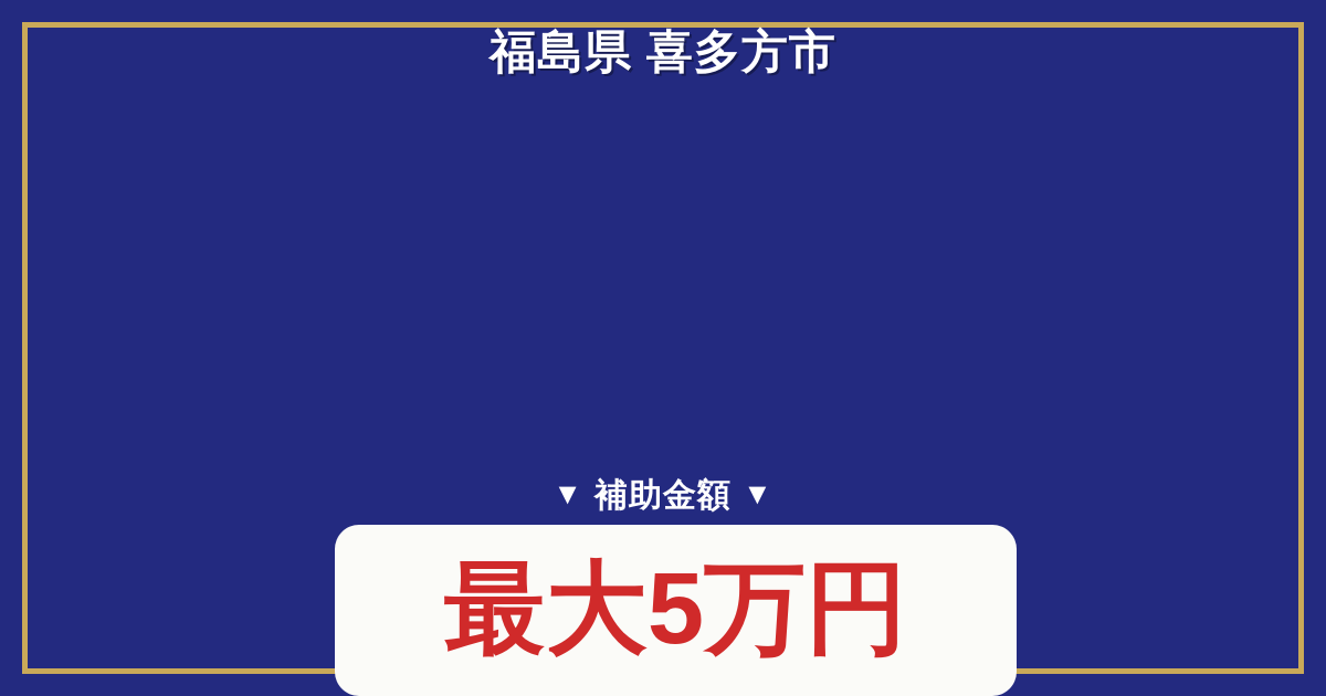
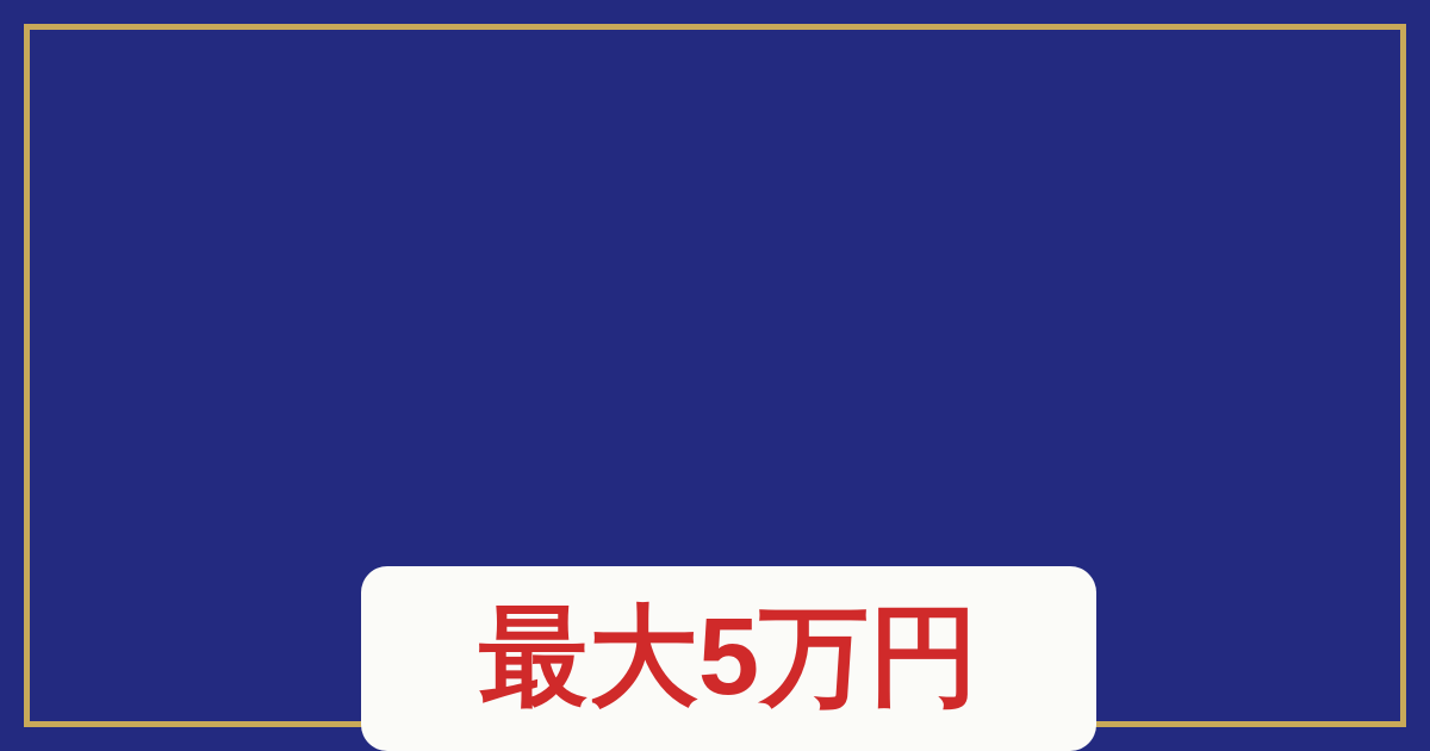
- 福島県 喜多方市
- ▼ 補助金額 ▼
  最大5万円
